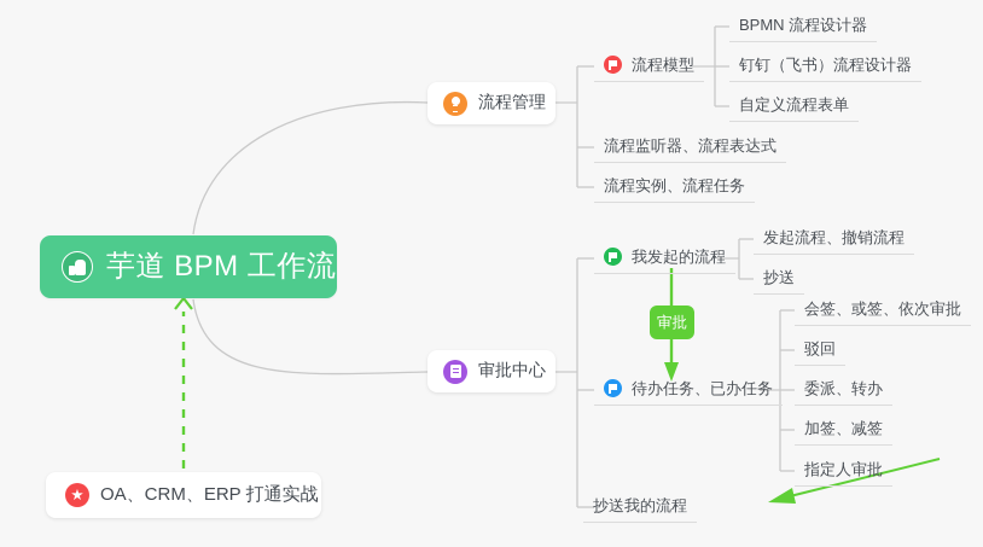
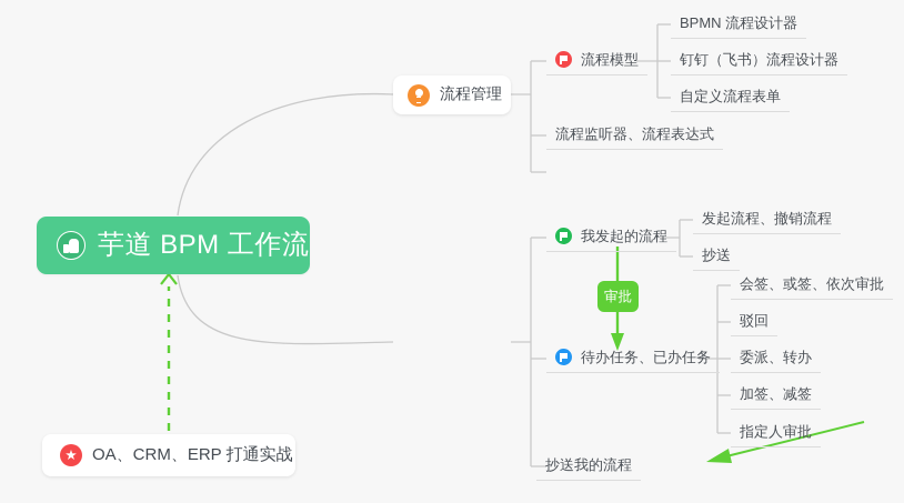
  芋道 BPM 工作流
  流程管理
  流程模型
  BPMN 流程设计器
  钉钉（飞书）流程设计器
  自定义流程表单
  流程监听器、流程表达式
- 流程实例、流程任务
- 审批中心
  我发起的流程
  发起流程、撤销流程
  抄送
  审批
  待办任务、已办任务
  会签、或签、依次审批
  驳回
  委派、转办
  加签、减签
  指定人审批
  抄送我的流程
  OA、CRM、ERP 打通实战
